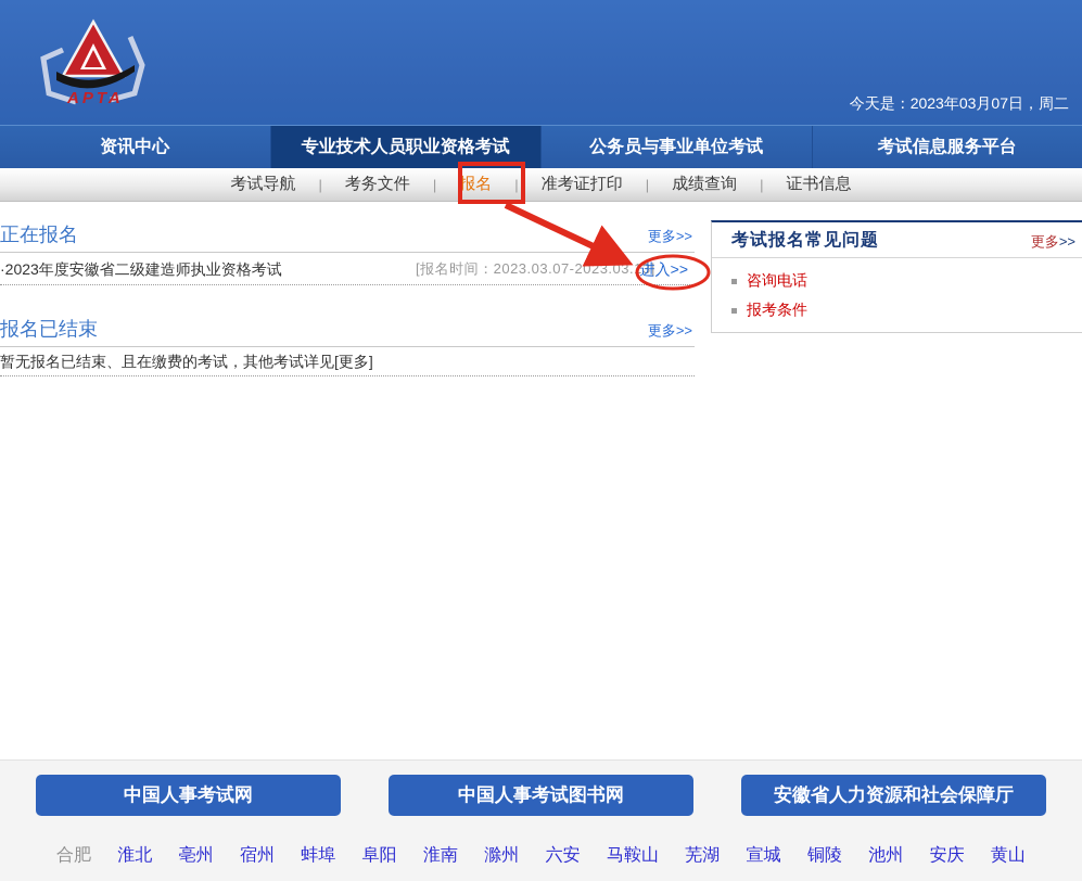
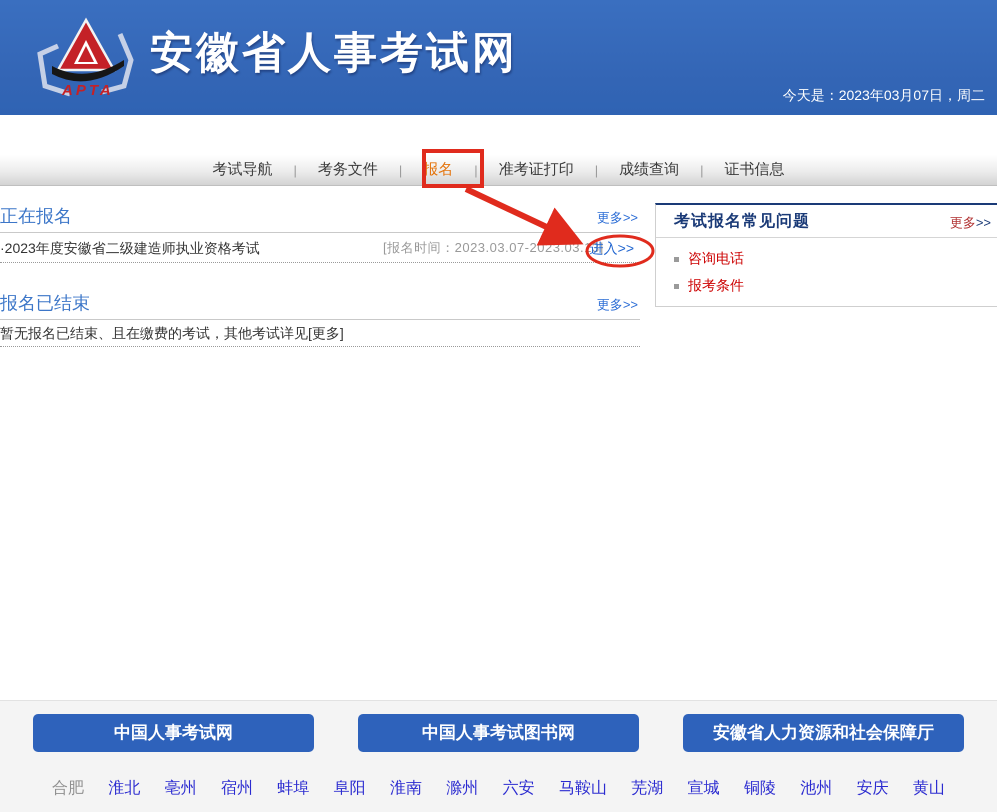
  APTA
+ 安徽省人事考试网
  今天是：2023年03月07日，周二
- 资讯中心
- 专业技术人员职业资格考试
- 公务员与事业单位考试
- 考试信息服务平台
  考试导航
  |
  考务文件
  |
  报名
  |
  准考证打印
  |
  成绩查询
  |
  证书信息
  正在报名
  更多>>
  ·2023年度安徽省二级建造师执业资格考试
  [报名时间：2023.03.07-2023.03.3]
  进入>>
  报名已结束
  更多>>
  暂无报名已结束、且在缴费的考试，其他考试详见[更多]
  考试报名常见问题
  更多>>
  咨询电话
  报考条件
  中国人事考试网
  中国人事考试图书网
  安徽省人力资源和社会保障厅
  合肥
  淮北
  亳州
  宿州
  蚌埠
  阜阳
  淮南
  滁州
  六安
  马鞍山
  芜湖
  宣城
  铜陵
  池州
  安庆
  黄山
